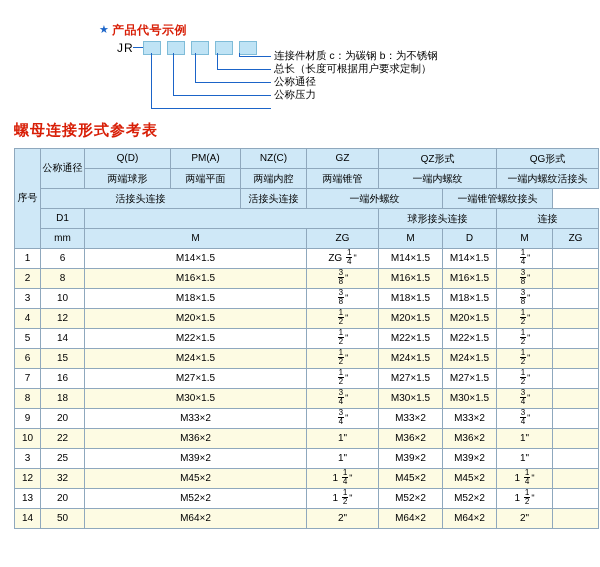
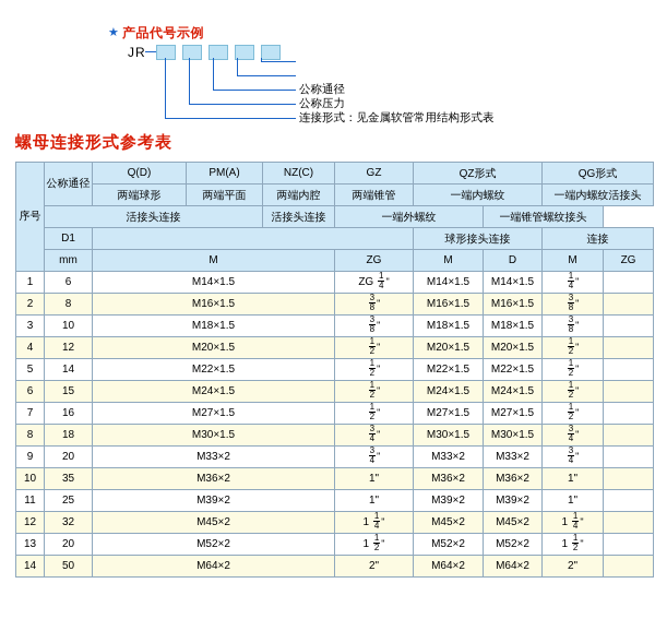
  ★
  产品代号示例
  JR
- 连接件材质 c：为碳钢 b：为不锈钢
- 总长（长度可根据用户要求定制）
  公称通径
  公称压力
+ 连接形式：见金属软管常用结构形式表
  螺母连接形式参考表
  序号	公称通径	Q(D)	PM(A)	NZ(C)	GZ	QZ形式	QG形式
  两端球形	两端平面	两端内腔	两端锥管	一端内螺纹	一端内螺纹活接头
  活接头连接	活接头连接	一端外螺纹	一端锥管螺纹接头
  D1		球形接头连接	连接
  mm	M	ZG	M	D	M	ZG
  1	6	M14×1.5	ZG 14 "	M14×1.5	M14×1.5	14 "
  2	8	M16×1.5	38 "	M16×1.5	M16×1.5	38 "
  3	10	M18×1.5	38 "	M18×1.5	M18×1.5	38 "
  4	12	M20×1.5	12 "	M20×1.5	M20×1.5	12 "
  5	14	M22×1.5	12 "	M22×1.5	M22×1.5	12 "
  6	15	M24×1.5	12 "	M24×1.5	M24×1.5	12 "
  7	16	M27×1.5	12 "	M27×1.5	M27×1.5	12 "
  8	18	M30×1.5	34 "	M30×1.5	M30×1.5	34 "
  9	20	M33×2	34 "	M33×2	M33×2	34 "
- 10	22	M36×2	1"	M36×2	M36×2	1"
+ 10	35	M36×2	1"	M36×2	M36×2	1"
- 3	25	M39×2	1"	M39×2	M39×2	1"
+ 11	25	M39×2	1"	M39×2	M39×2	1"
  12	32	M45×2	1 14 "	M45×2	M45×2	1 14 "
  13	20	M52×2	1 12 "	M52×2	M52×2	1 12 "
  14	50	M64×2	2"	M64×2	M64×2	2"
